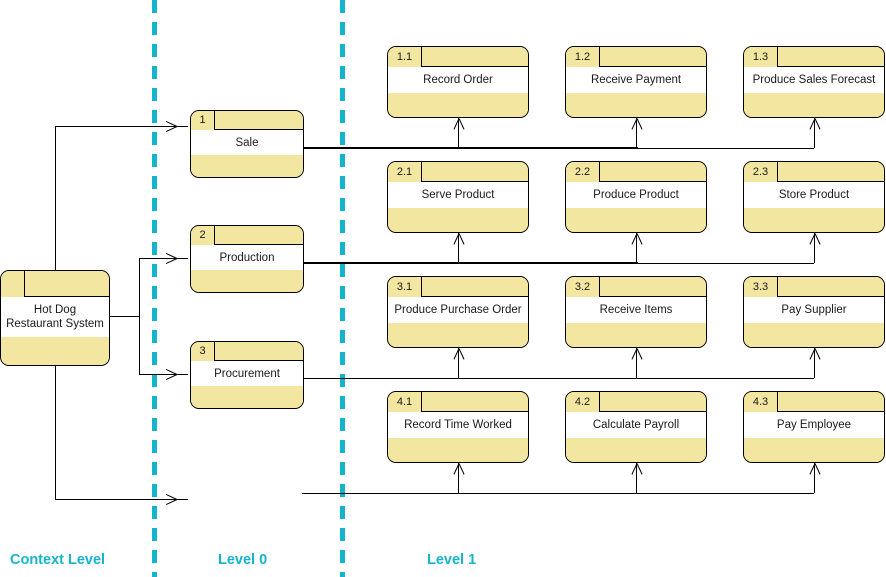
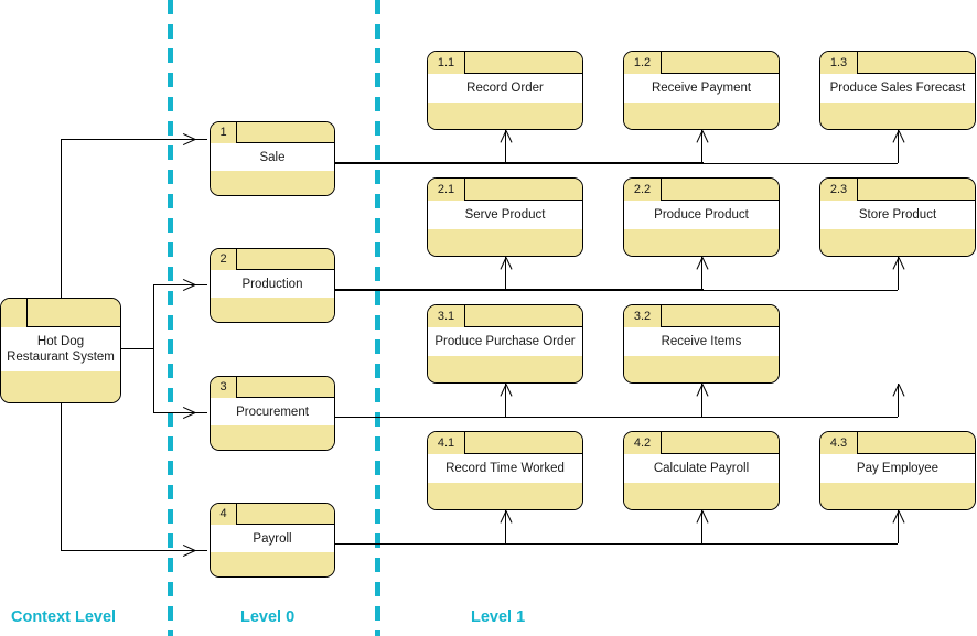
  Hot Dog
  Restaurant System
  1
  Sale
  2
  Production
  3
  Procurement
+ 4
+ Payroll
  1.1
  Record Order
  1.2
  Receive Payment
  1.3
  Produce Sales Forecast
  2.1
  Serve Product
  2.2
  Produce Product
  2.3
  Store Product
  3.1
  Produce Purchase Order
  3.2
  Receive Items
- 3.3
- Pay Supplier
  4.1
  Record Time Worked
  4.2
  Calculate Payroll
  4.3
  Pay Employee
  Context Level
  Level 0
  Level 1
